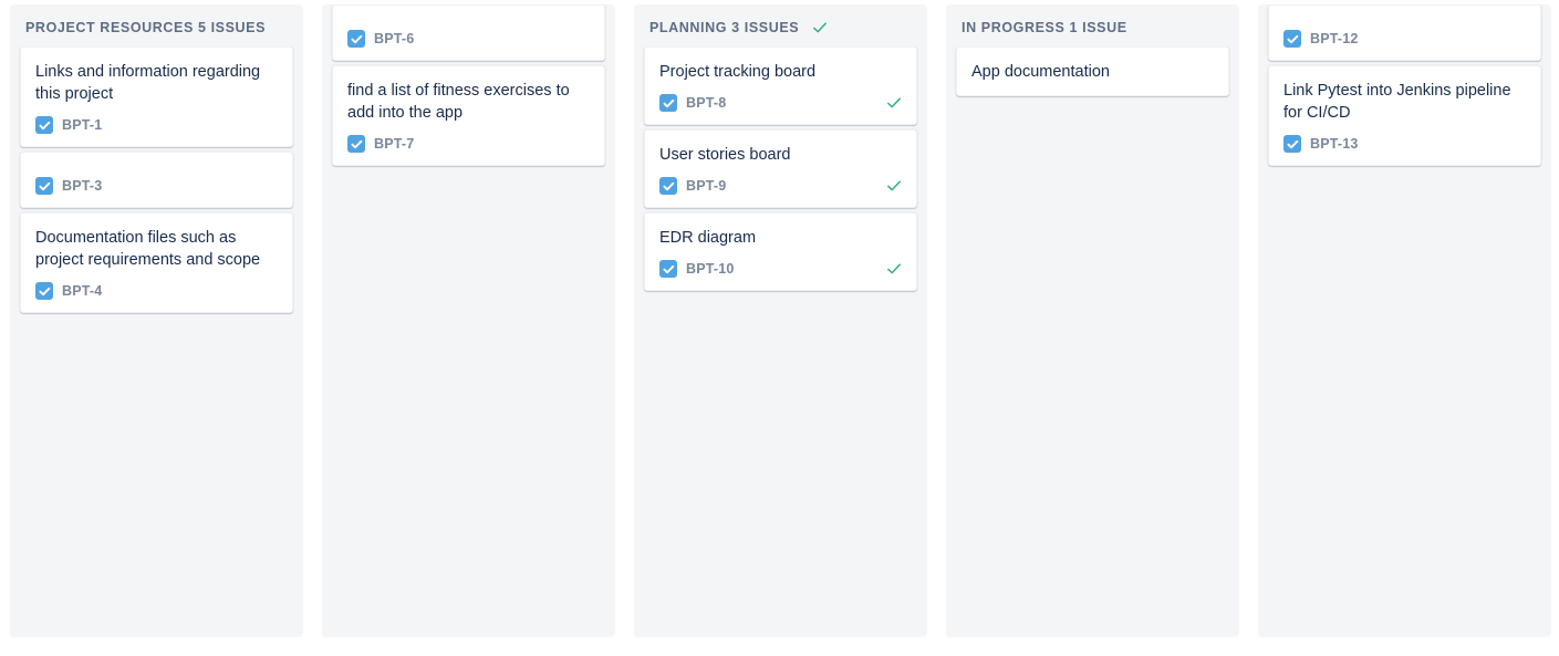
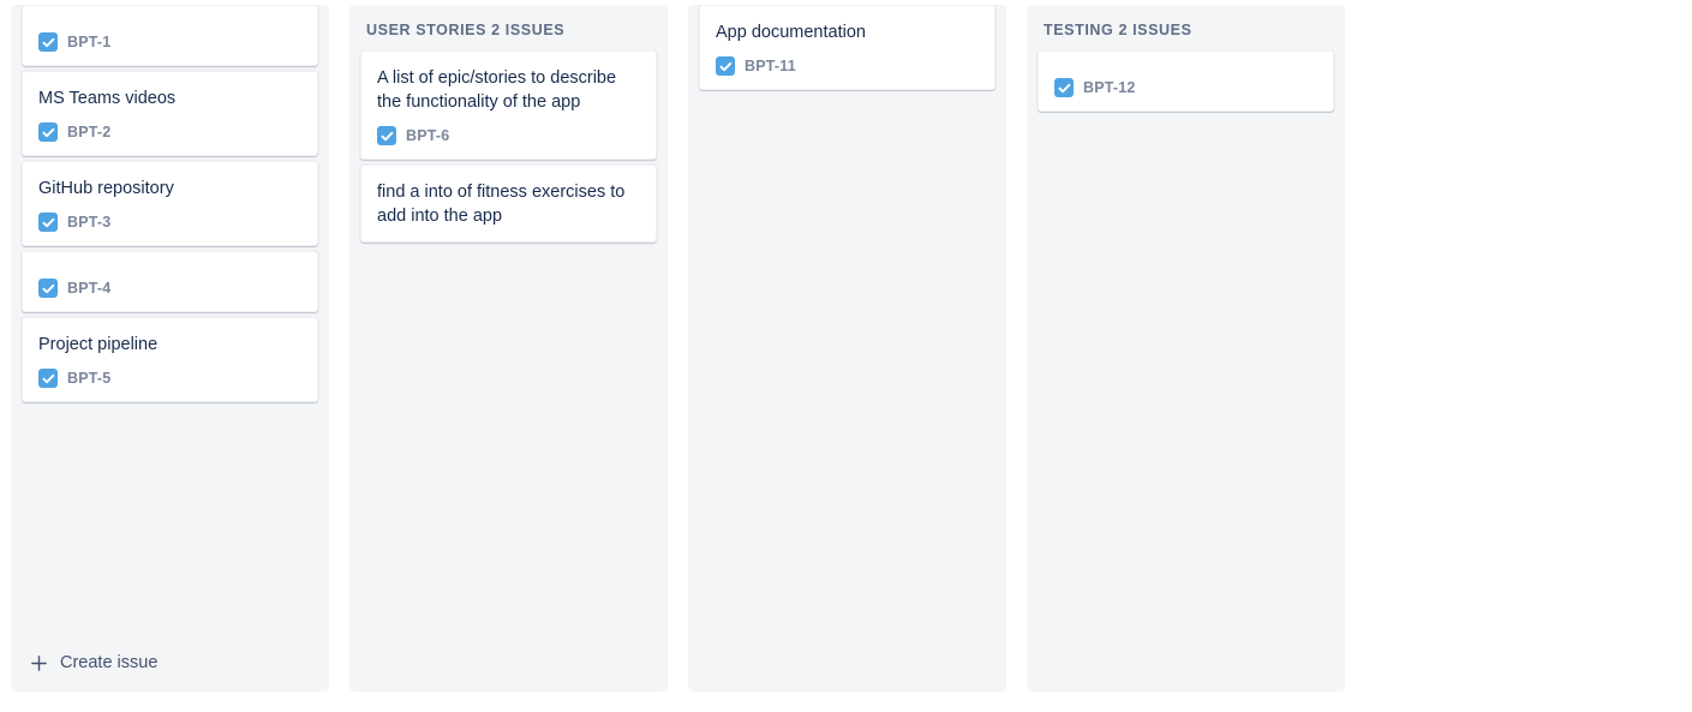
- PROJECT RESOURCES 5 ISSUES
- Links and information regarding this project
  BPT-1
+ MS Teams videos
+ BPT-2
+ GitHub repository
  BPT-3
- Documentation files such as project requirements and scope
  BPT-4
+ Project pipeline
+ BPT-5
+ Create issue
+ USER STORIES 2 ISSUES
+ A list of epic/stories to describe the functionality of the app
  BPT-6
- find a list of fitness exercises to add into the app
+ find a into of fitness exercises to add into the app
- BPT-7
- PLANNING 3 ISSUES
- Project tracking board
- BPT-8
- User stories board
- BPT-9
- EDR diagram
- BPT-10
- IN PROGRESS 1 ISSUE
  App documentation
+ BPT-11
+ TESTING 2 ISSUES
  BPT-12
- Link Pytest into Jenkins pipeline for CI/CD
- BPT-13
